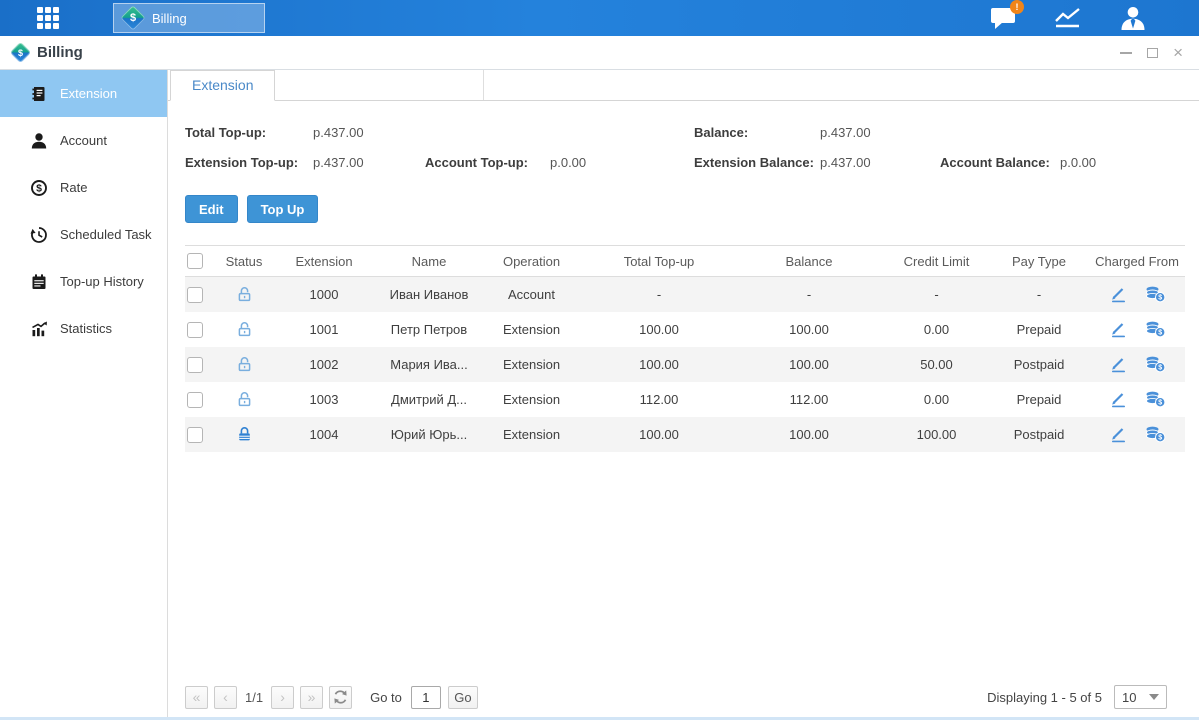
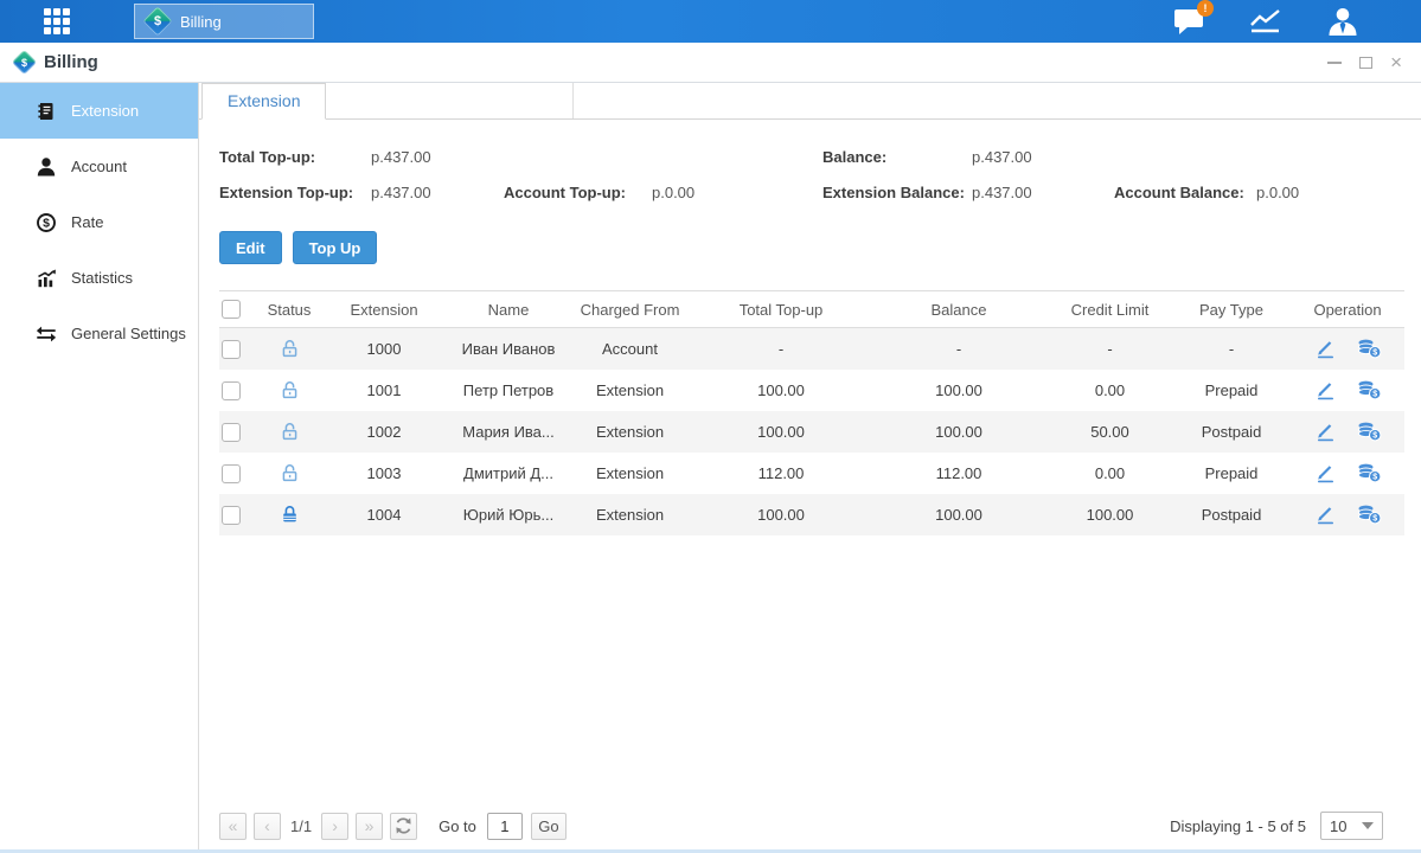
  Billing
  !
  Billing
  ×
  Extension
  Account
  $
  Rate
- Scheduled Task
- Top-up History
  Statistics
+ General Settings
  Extension
  Total Top-up:
  p.437.00
  Balance:
  p.437.00
  Extension Top-up:
  p.437.00
  Account Top-up:
  p.0.00
  Extension Balance:
  p.437.00
  Account Balance:
  p.0.00
  Edit
  Top Up
  Status
  Extension
  Name
- Operation
+ Charged From
  Total Top-up
  Balance
  Credit Limit
  Pay Type
- Charged From
+ Operation
  1000
  Иван Иванов
  Account
  -
  -
  -
  -
  1001
  Петр Петров
  Extension
  100.00
  100.00
  0.00
  Prepaid
  1002
  Мария Ива...
  Extension
  100.00
  100.00
  50.00
  Postpaid
  1003
  Дмитрий Д...
  Extension
  112.00
  112.00
  0.00
  Prepaid
  1004
  Юрий Юрь...
  Extension
  100.00
  100.00
  100.00
  Postpaid
  «
  ‹
  1/1
  ›
  »
  Go to
  1
  Go
  Displaying 1 - 5 of 5
  10
